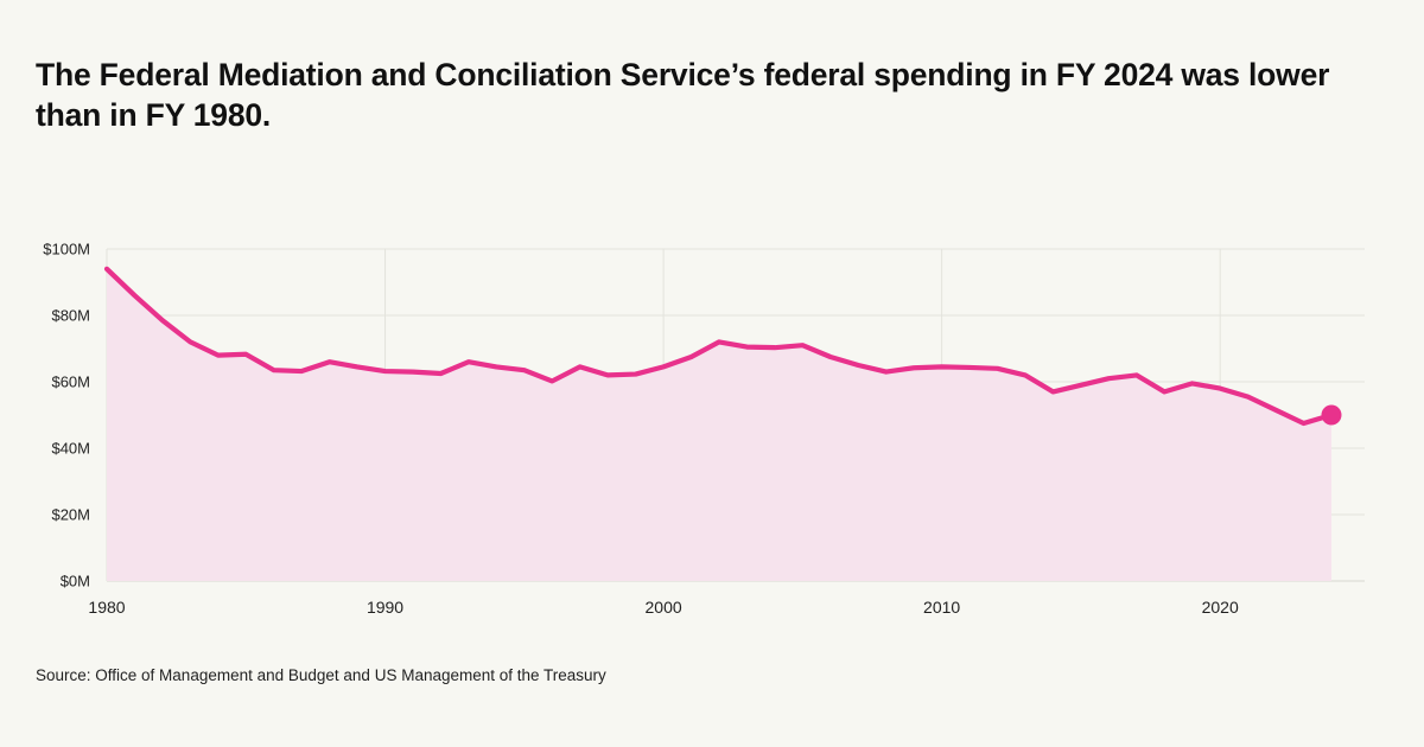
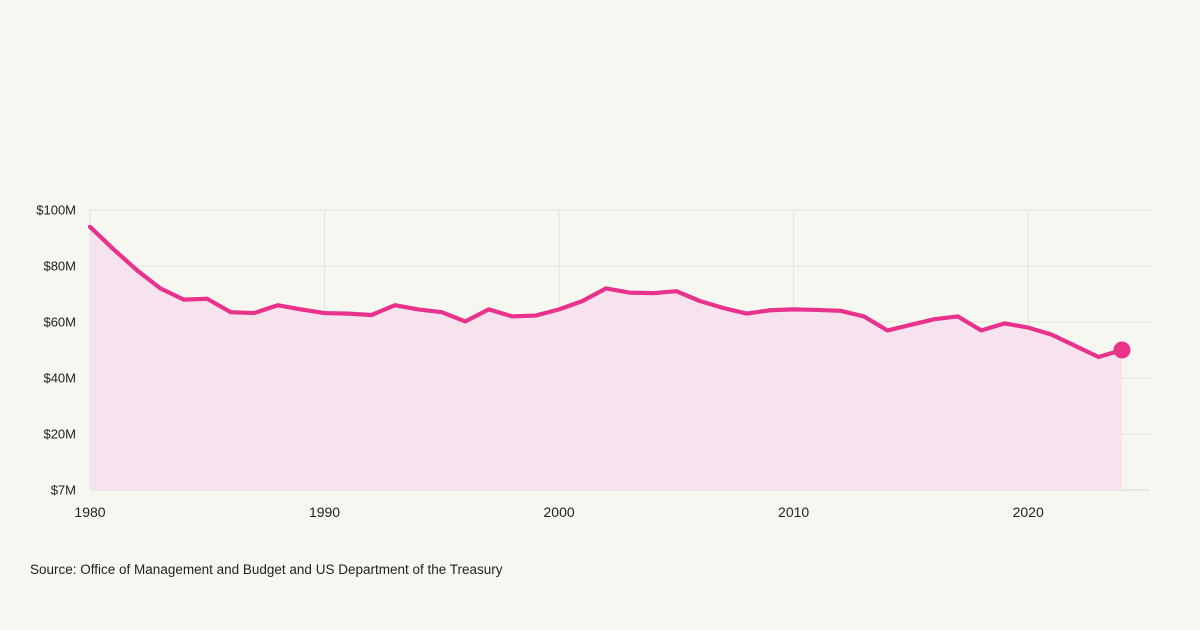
- The Federal Mediation and Conciliation Service’s federal spending in FY 2024 was lower than in FY 1980.
- $0M
+ $7M
  $20M
  $40M
  $60M
  $80M
  $100M
  1980
  1990
  2000
  2010
  2020
- Source: Office of Management and Budget and US Management of the Treasury
+ Source: Office of Management and Budget and US Department of the Treasury
